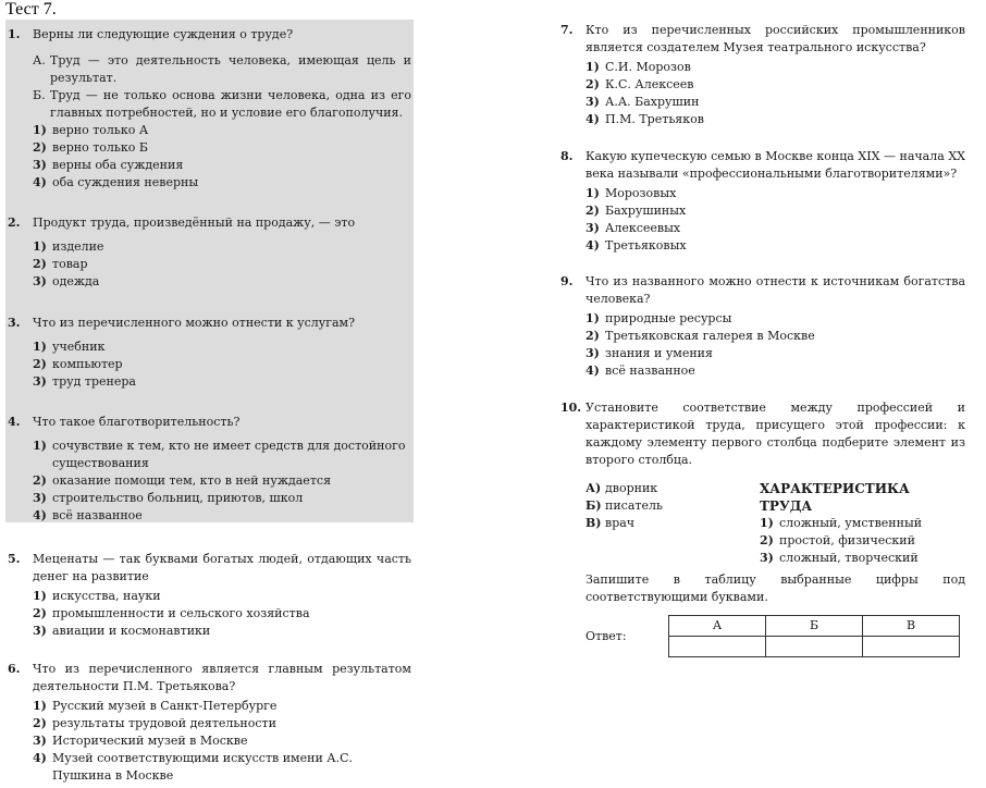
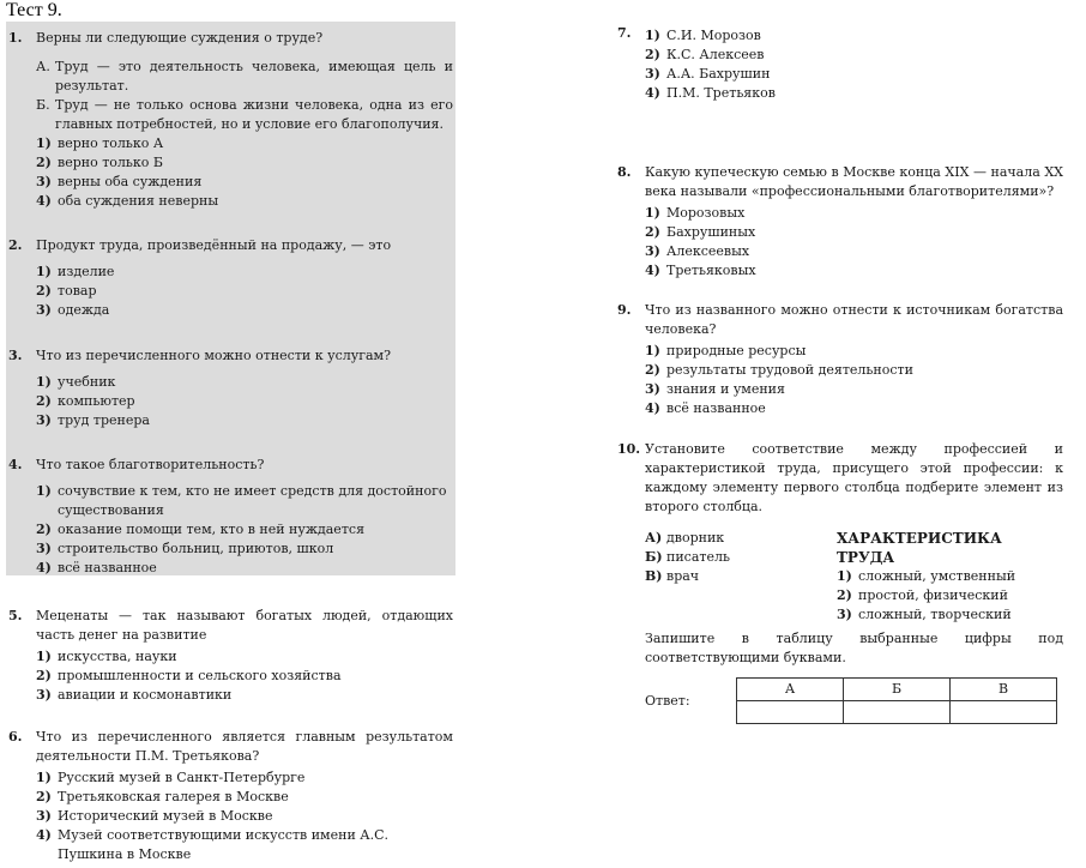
- Тест 7.
+ Тест 9.
  1.
  Верны ли следующие суждения о труде?
  А.
  Труд — это деятельность человека, имеющая цель и результат.
  Б.
  Труд — не только основа жизни человека, одна из его главных потребностей, но и условие его благополучия.
  1)
  верно только А
  2)
  верно только Б
  3)
  верны оба суждения
  4)
  оба суждения неверны
  2.
  Продукт труда, произведённый на продажу, — это
  1)
  изделие
  2)
  товар
  3)
  одежда
  3.
  Что из перечисленного можно отнести к услугам?
  1)
  учебник
  2)
  компьютер
  3)
  труд тренера
  4.
  Что такое благотворительность?
  1)
  сочувствие к тем, кто не имеет средств для достойного существования
  2)
  оказание помощи тем, кто в ней нуждается
  3)
  строительство больниц, приютов, школ
  4)
  всё названное
  5.
- Меценаты — так буквами богатых людей, отдающих часть денег на развитие
+ Меценаты — так называют богатых людей, отдающих часть денег на развитие
  1)
  искусства, науки
  2)
  промышленности и сельского хозяйства
  3)
  авиации и космонавтики
  6.
  Что из перечисленного является главным результатом деятельности П.М. Третьякова?
  1)
  Русский музей в Санкт-Петербурге
  2)
- результаты трудовой деятельности
+ Третьяковская галерея в Москве
  3)
  Исторический музей в Москве
  4)
  Музей соответствующими искусств имени А.С. Пушкина в Москве
  7.
- Кто из перечисленных российских промышленников является создателем Музея театрального искусства?
  1)
  С.И. Морозов
  2)
  К.С. Алексеев
  3)
  А.А. Бахрушин
  4)
  П.М. Третьяков
  8.
  Какую купеческую семью в Москве конца XIX — начала XX века называли «профессиональными благотворителями»?
  1)
  Морозовых
  2)
  Бахрушиных
  3)
  Алексеевых
  4)
  Третьяковых
  9.
  Что из названного можно отнести к источникам богатства человека?
  1)
  природные ресурсы
  2)
- Третьяковская галерея в Москве
+ результаты трудовой деятельности
  3)
  знания и умения
  4)
  всё названное
  10.
  Установите соответствие между профессией и характеристикой труда, присущего этой профессии: к каждому элементу первого столбца подберите элемент из второго столбца.
  А)
  дворник
  Б)
  писатель
  В)
  врач
  ХАРАКТЕРИСТИКА ТРУДА
  1)
  сложный, умственный
  2)
  простой, физический
  3)
  сложный, творческий
  Запишите в таблицу выбранные цифры под соответствующими буквами.
  Ответ:
  А	Б	В
